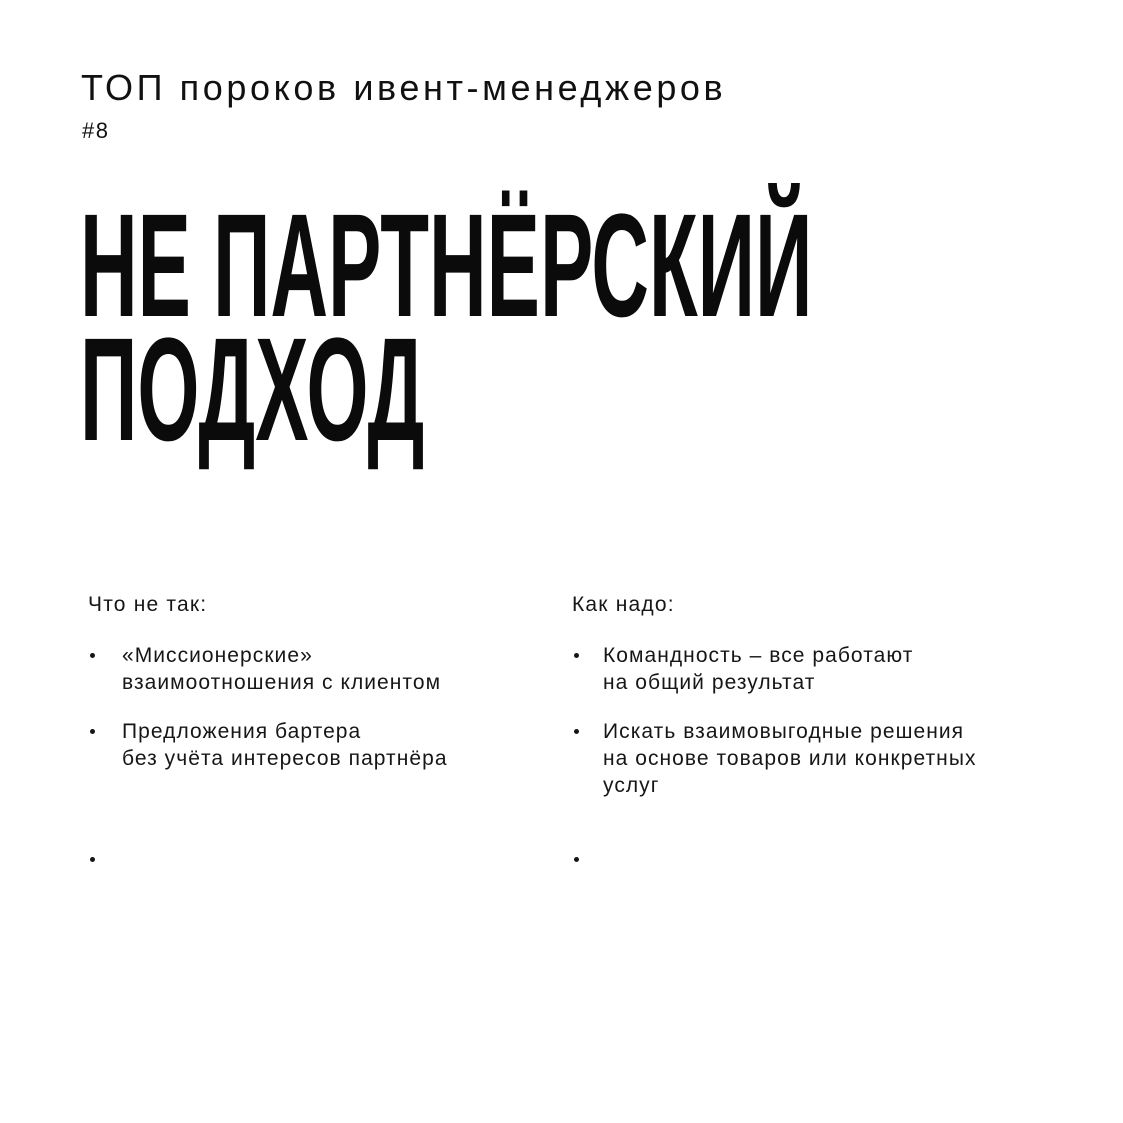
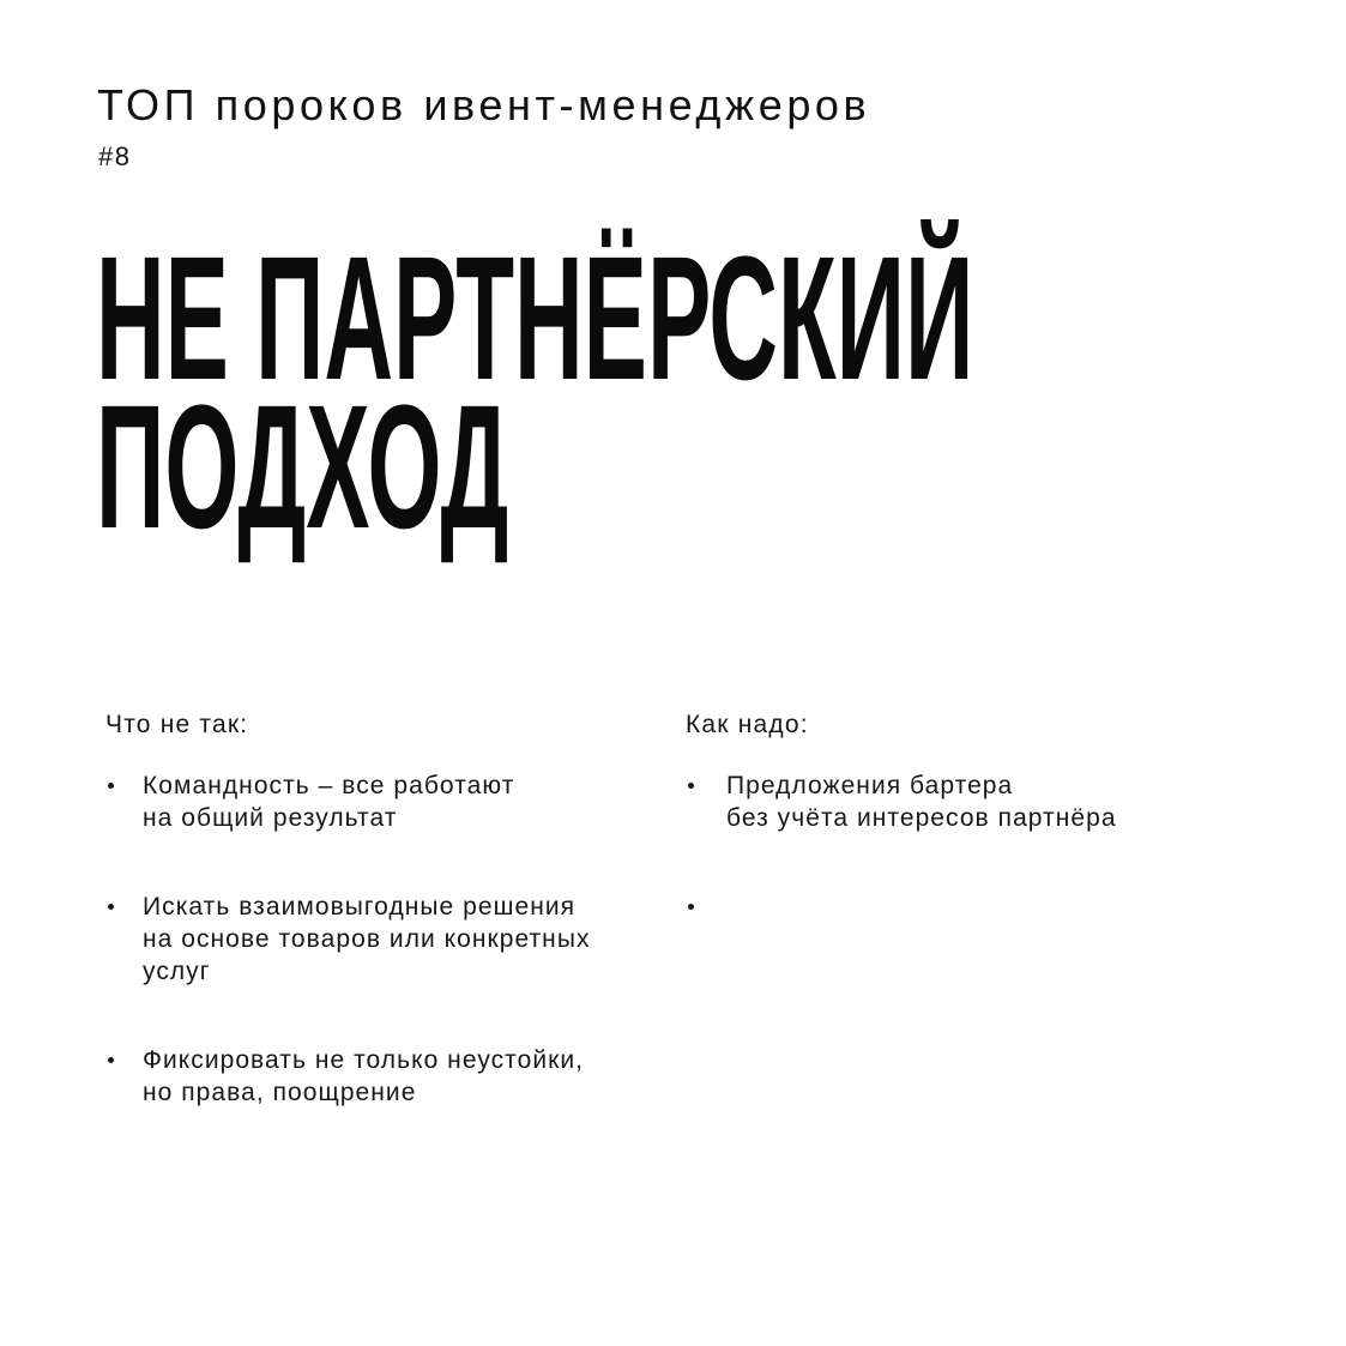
  ТОП пороков ивент-менеджеров
  #8
  НЕ ПАРТНЁРСКИЙ
  ПОДХОД
  Что не так:
  Как надо:
- «Миссионерские»
- взаимоотношения с клиентом
  Командность – все работают
  на общий результат
  Предложения бартера
  без учёта интересов партнёра
  Искать взаимовыгодные решения
  на основе товаров или конкретных
  услуг
+ Фиксировать не только неустойки,
+ но права, поощрение
